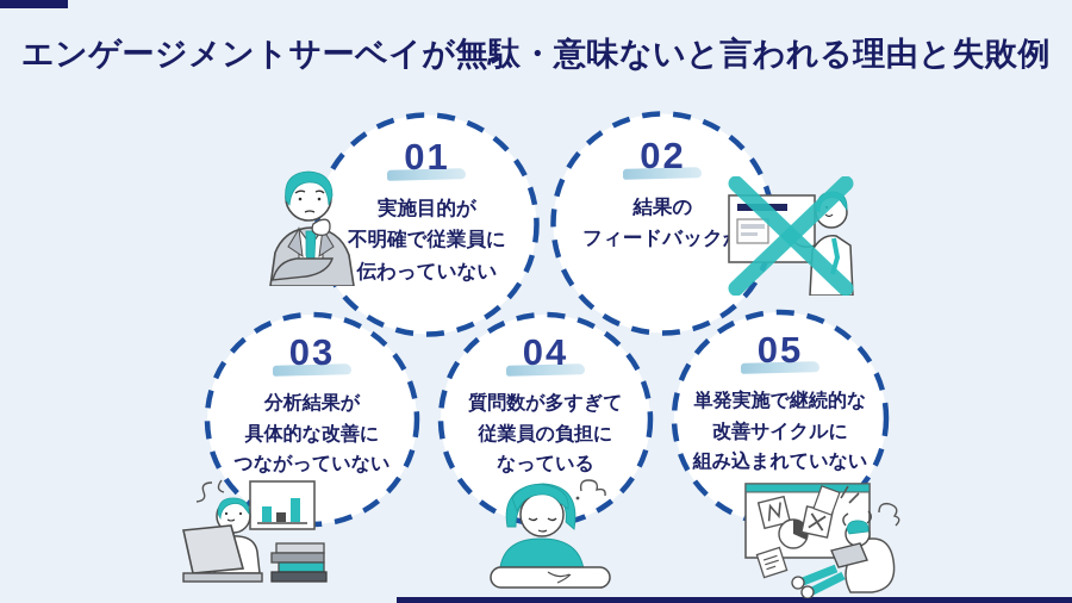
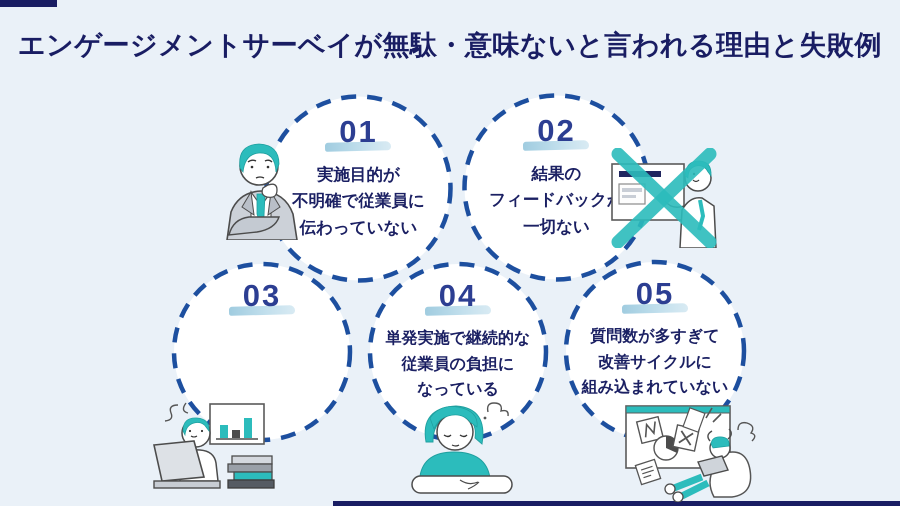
  エンゲージメントサーベイが無駄・意味ないと言われる理由と失敗例
  01
  実施目的が
  不明確で従業員に
  伝わっていない
  02
  結果の
  フィードバック
+ 一切ない
  03
- 分析結果が
- 具体的な改善に
- つながっていない
  04
- 質問数が多すぎて
+ 単発実施で継続的な
  従業員の負担に
  なっている
  05
- 単発実施で継続的な
+ 質問数が多すぎて
  改善サイクルに
  組み込まれていない
